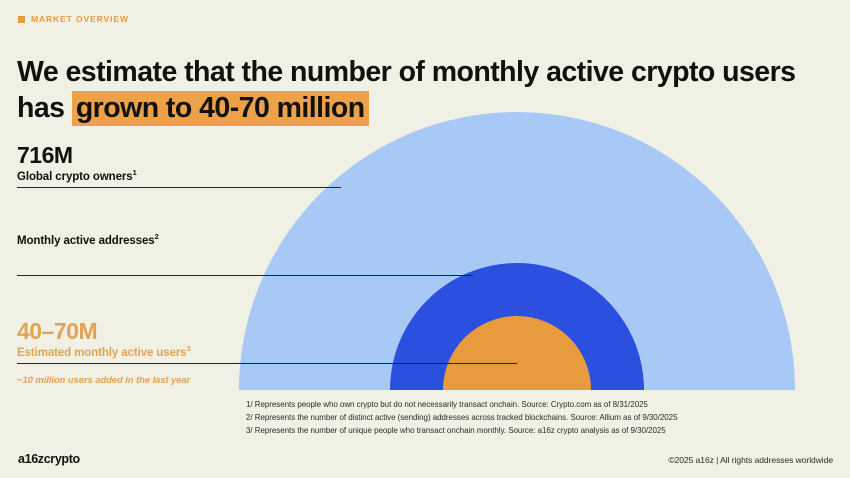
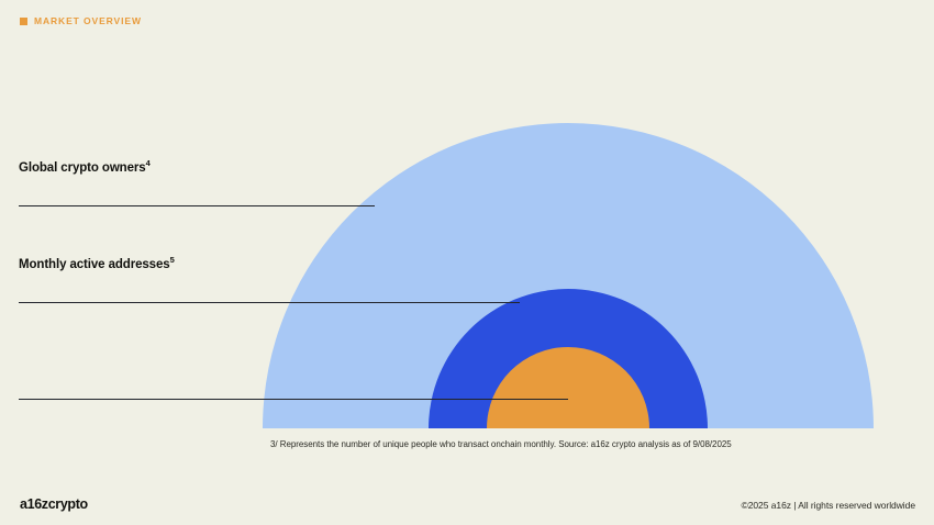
  MARKET OVERVIEW
- We estimate that the number of monthly active crypto users has grown to 40-70 million
- 716M
- Global crypto owners1
+ Global crypto owners4
- Monthly active addresses2
+ Monthly active addresses5
- 40–70M
- Estimated monthly active users3
- ~10 million users added in the last year
- 1/ Represents people who own crypto but do not necessarily transact onchain. Source: Crypto.com as of 8/31/2025
- 2/ Represents the number of distinct active (sending) addresses across tracked blockchains. Source: Allium as of 9/30/2025
- 3/ Represents the number of unique people who transact onchain monthly. Source: a16z crypto analysis as of 9/30/2025
+ 3/ Represents the number of unique people who transact onchain monthly. Source: a16z crypto analysis as of 9/08/2025
  a16zcrypto
- ©2025 a16z | All rights addresses worldwide
+ ©2025 a16z | All rights reserved worldwide
